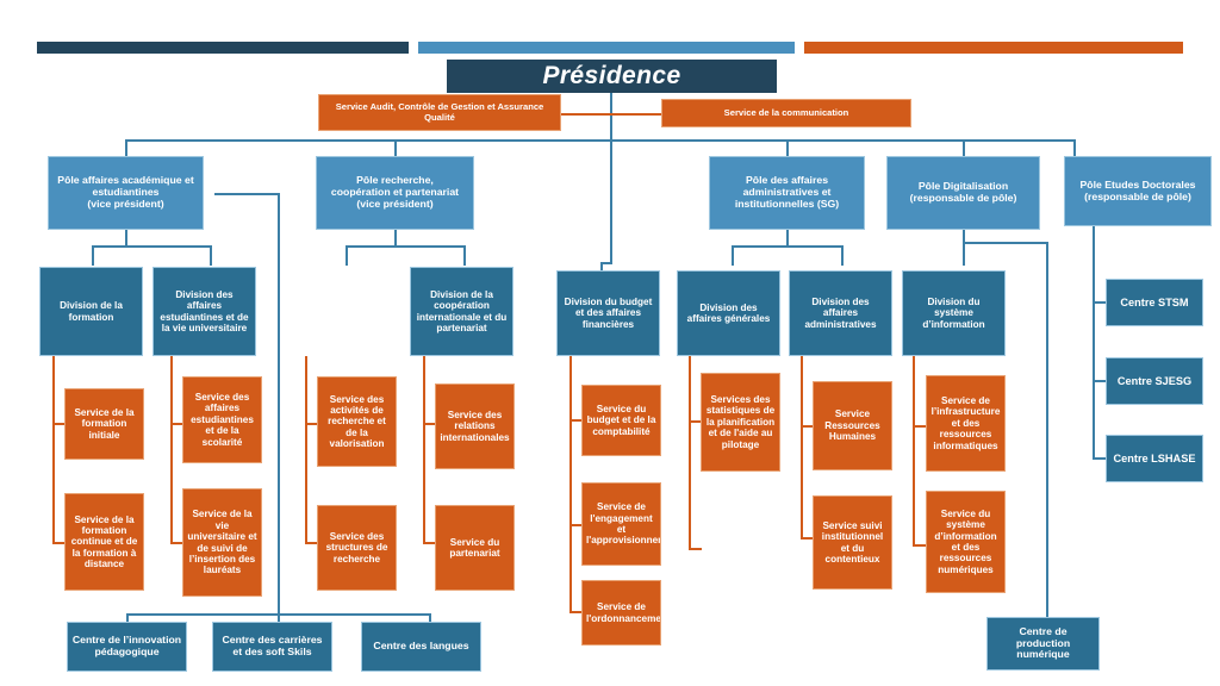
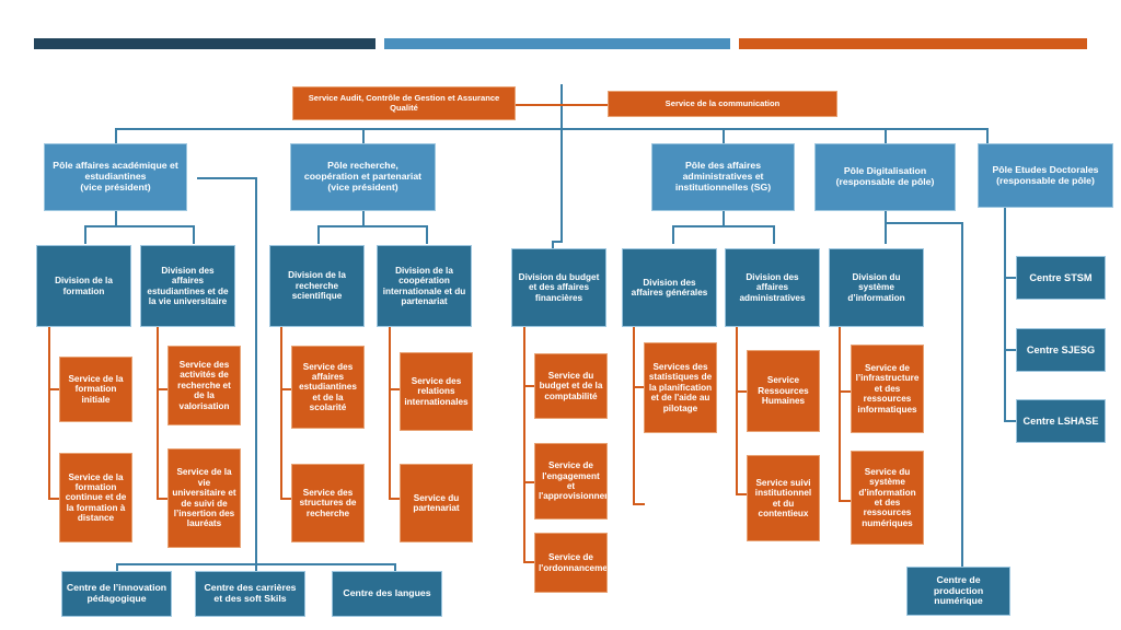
- Présidence
  Service Audit, Contrôle de Gestion et Assurance Qualité
  Service de la communication
  Pôle affaires académique et estudiantines
  (vice président)
  Pôle recherche,
  coopération et partenariat
  (vice président)
  Pôle des affaires administratives et institutionnelles (SG)
  Pôle Digitalisation
  (responsable de pôle)
  Pôle Etudes Doctorales (responsable de pôle)
  Division de la formation
  Division des affaires estudiantines et de la vie universitaire
+ Division de la recherche scientifique
  Division de la coopération internationale et du partenariat
  Division du budget et des affaires financières
  Division des affaires générales
  Division des affaires administratives
  Division du système d’information
  Service de la formation initiale
  Service de la formation continue et de la formation à distance
- Service des affaires estudiantines et de la scolarité
+ Service des activités de recherche et de la valorisation
  Service de la vie universitaire et de suivi de l’insertion des lauréats
- Service des activités de recherche et de la valorisation
+ Service des affaires estudiantines et de la scolarité
  Service des structures de recherche
  Service des relations internationales
  Service du partenariat
  Service du budget et de la comptabilité
  Service de l'engagement et l'approvisionne
  Service de l'ordonnanceme
  Services des statistiques de la planification et de l'aide au pilotage
  Service Ressources Humaines
  Service suivi institutionnel et du contentieux
  Service de l’infrastructure et des ressources informatiques
  Service du système d’information et des ressources numériques
  Centre STSM
  Centre SJESG
  Centre LSHASE
  Centre de l’innovation pédagogique
  Centre des carrières et des soft Skils
  Centre des langues
  Centre de production numérique
